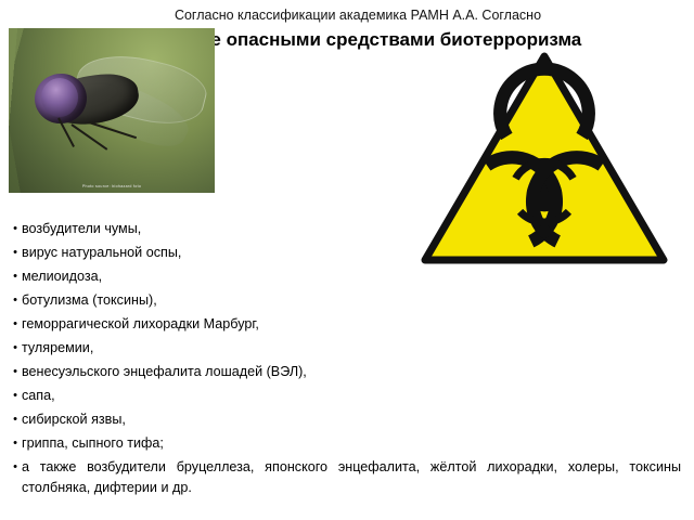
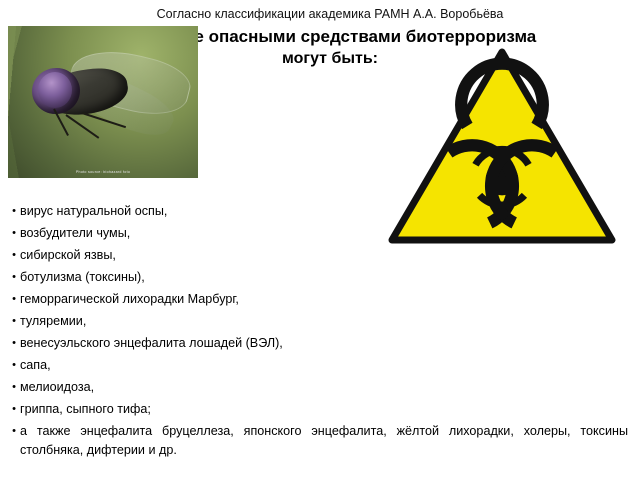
- Согласно классификации академика РАМН А.А. Согласно
+ Согласно классификации академика РАМН А.А. Воробьёва
  е опасными средствами биотерроризма
+ могут быть:
  •
- возбудители чумы,
+ вирус натуральной оспы,
  •
- вирус натуральной оспы,
+ возбудители чумы,
  •
- мелиоидоза,
+ сибирской язвы,
  •
  ботулизма (токсины),
  •
  геморрагической лихорадки Марбург,
  •
  туляремии,
  •
  венесуэльского энцефалита лошадей (ВЭЛ),
  •
  сапа,
  •
- сибирской язвы,
+ мелиоидоза,
  •
  гриппа, сыпного тифа;
  •
- а также возбудители бруцеллеза, японского энцефалита, жёлтой лихорадки, холеры, токсины столбняка, дифтерии и др.
+ а также энцефалита бруцеллеза, японского энцефалита, жёлтой лихорадки, холеры, токсины столбняка, дифтерии и др.
